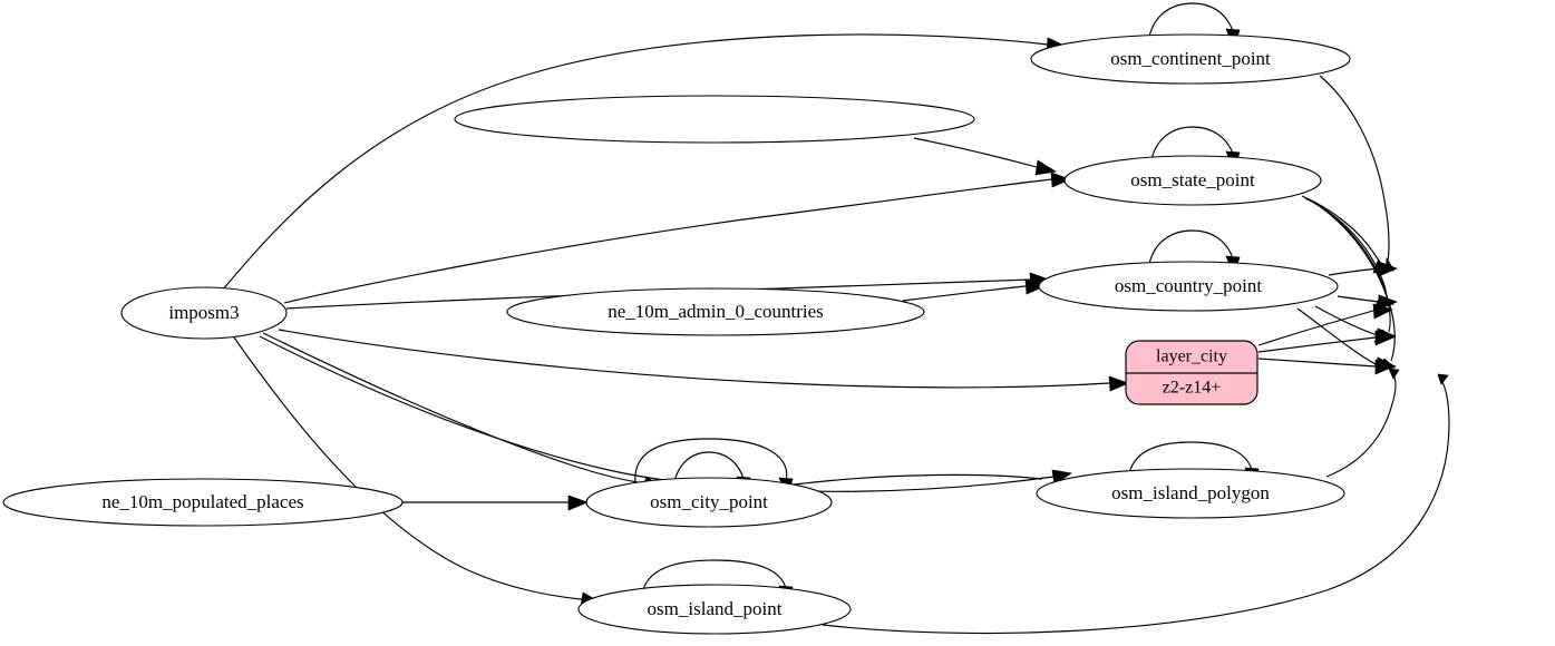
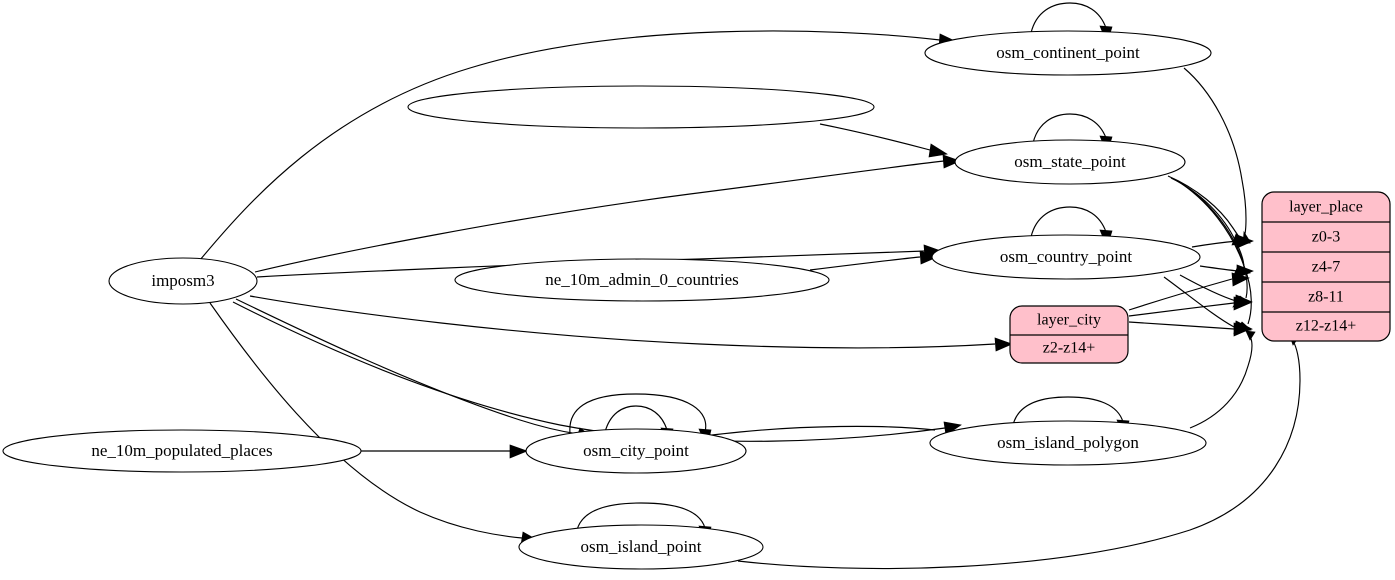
  imposm3
  ne_10m_admin_0_countries
  ne_10m_populated_places
  osm_continent_point
  osm_state_point
  osm_country_point
  osm_city_point
  osm_island_point
  osm_island_polygon
+ layer_place
+ z0-3
+ z4-7
+ z8-11
+ z12-z14+
  layer_city
  z2-z14+
